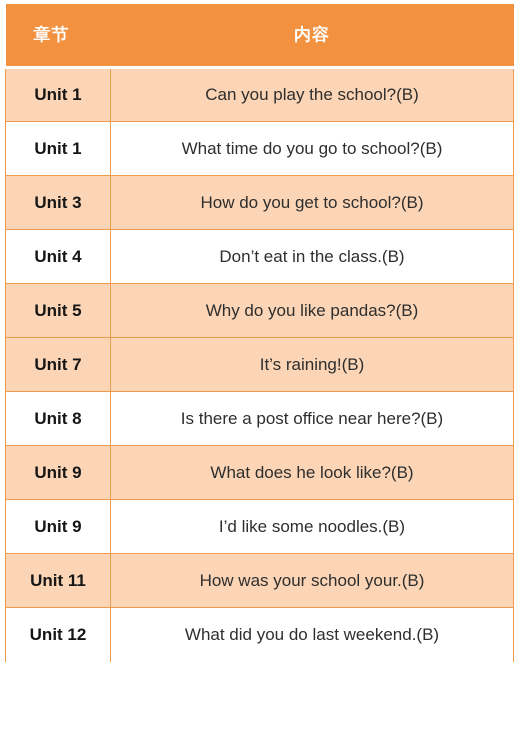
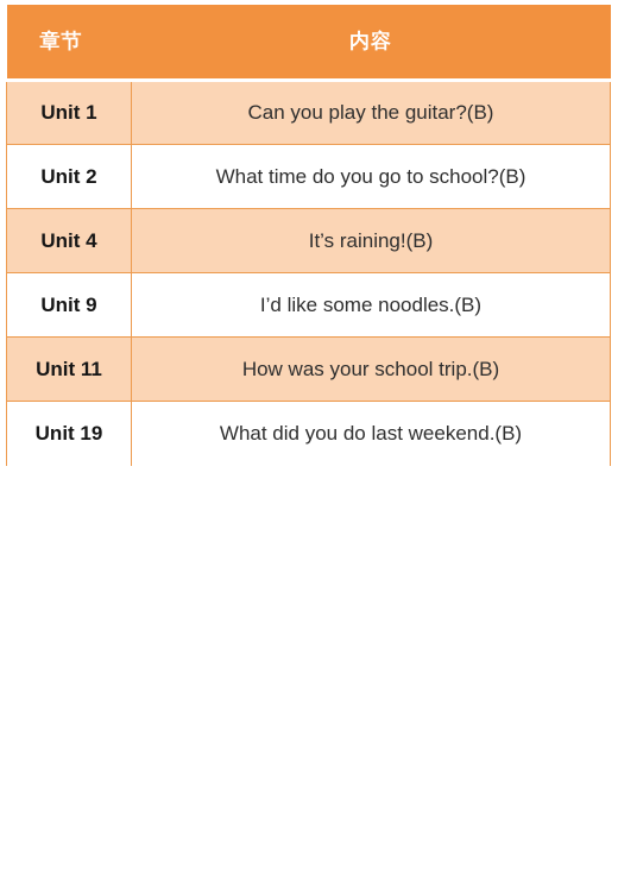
  章节	内容
- Unit 1	Can you play the school?(B)
+ Unit 1	Can you play the guitar?(B)
- Unit 1	What time do you go to school?(B)
+ Unit 2	What time do you go to school?(B)
- Unit 3	How do you get to school?(B)
- Unit 4	Don’t eat in the class.(B)
- Unit 5	Why do you like pandas?(B)
- Unit 7	It’s raining!(B)
+ Unit 4	It’s raining!(B)
- Unit 8	Is there a post office near here?(B)
- Unit 9	What does he look like?(B)
  Unit 9	I’d like some noodles.(B)
- Unit 11	How was your school your.(B)
+ Unit 11	How was your school trip.(B)
- Unit 12	What did you do last weekend.(B)
+ Unit 19	What did you do last weekend.(B)
